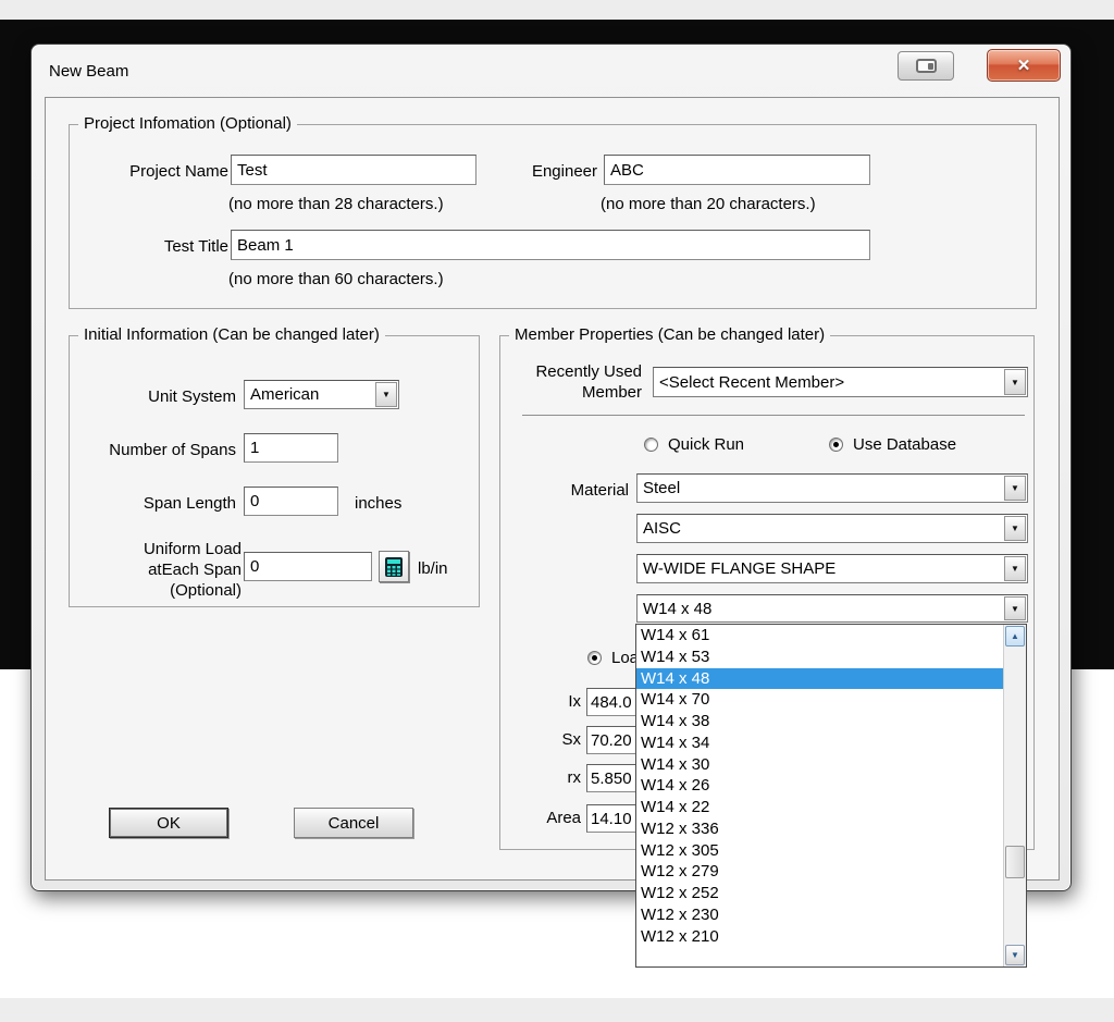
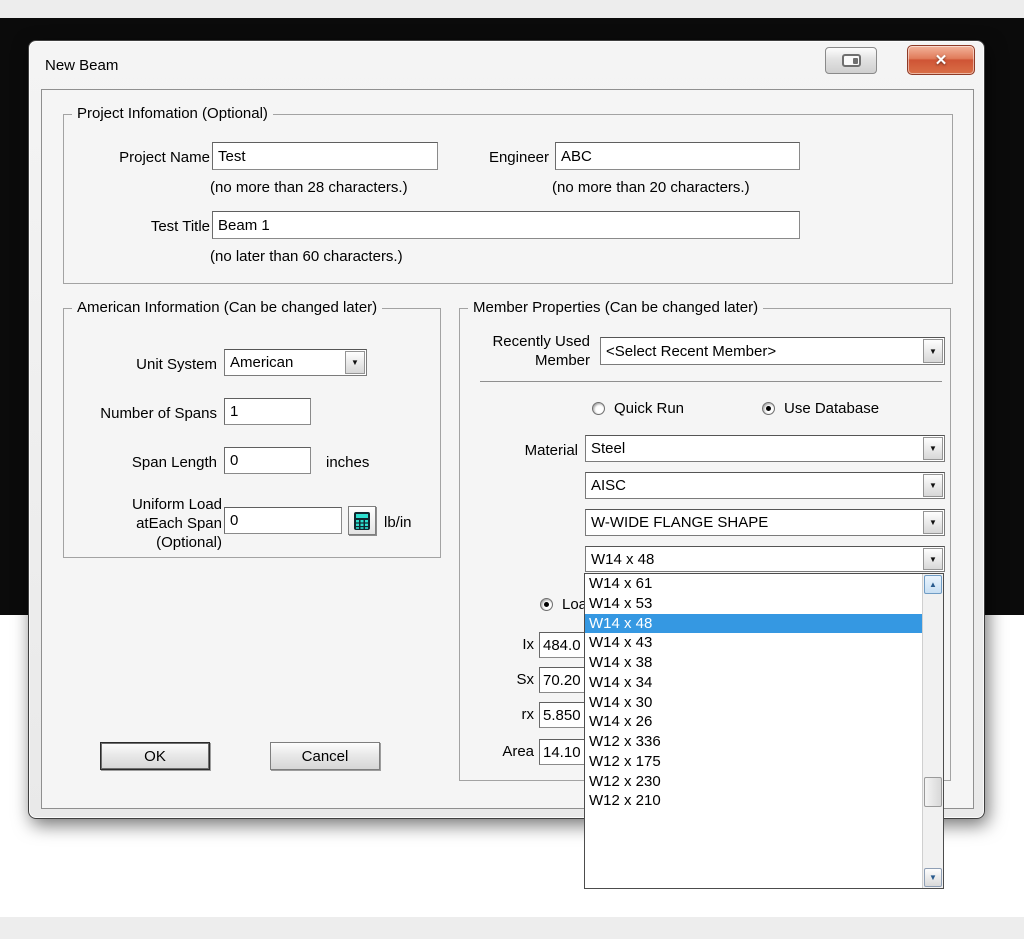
  New Beam
  ✕
  Project Infomation (Optional)
  Project Name
  Test
  (no more than 28 characters.)
  Engineer
  ABC
  (no more than 20 characters.)
  Test Title
  Beam 1
- (no more than 60 characters.)
+ (no later than 60 characters.)
- Initial Information (Can be changed later)
+ American Information (Can be changed later)
  Unit System
  American
  ▼
  Number of Spans
  1
  Span Length
  0
  inches
  Uniform Load
  atEach Span
  (Optional)
  0
  lb/in
  Member Properties (Can be changed later)
  Recently Used
  Member
  <Select Recent Member>
  ▼
  Quick Run
  Use Database
  Material
  Steel
  ▼
  AISC
  ▼
  W-WIDE FLANGE SHAPE
  ▼
  W14 x 48
  ▼
  Loa
  Ix
  484.0
  Sx
  70.20
  rx
  5.850
  Area
  14.10
  W14 x 61
  W14 x 53
  W14 x 48
- W14 x 70
+ W14 x 43
  W14 x 38
  W14 x 34
  W14 x 30
  W14 x 26
- W14 x 22
  W12 x 336
- W12 x 305
- W12 x 279
- W12 x 252
+ W12 x 175
  W12 x 230
  W12 x 210
  ▲
  ▼
  OK
  Cancel
